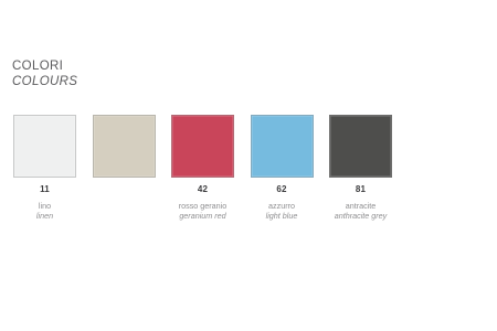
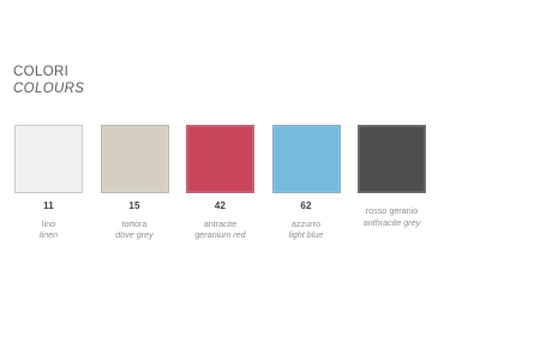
  COLORI
  COLOURS
  11
  lino
  linen
+ 15
+ tortora
+ dove grey
  42
- rosso geranio
+ antracite
  geranium red
  62
  azzurro
  light blue
- 81
- antracite
+ rosso geranio
  anthracite grey
